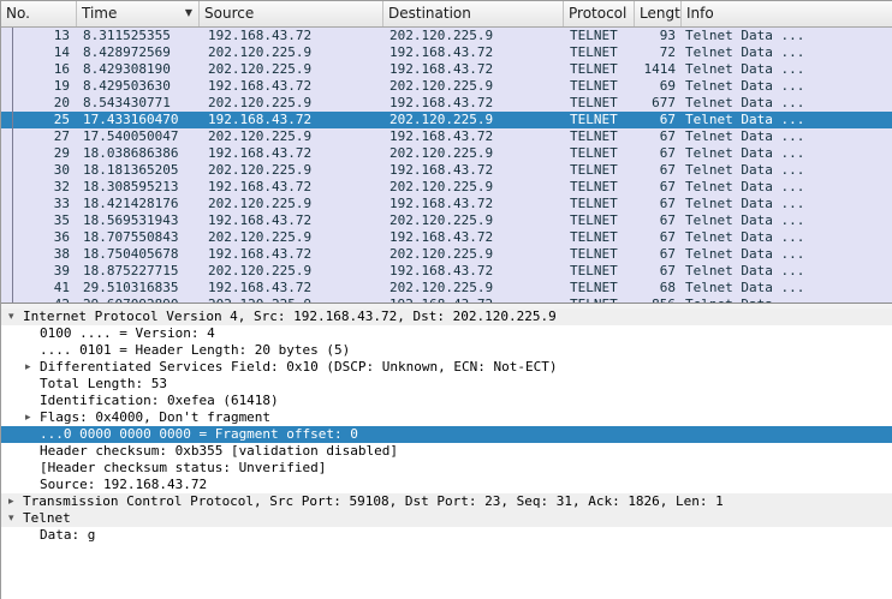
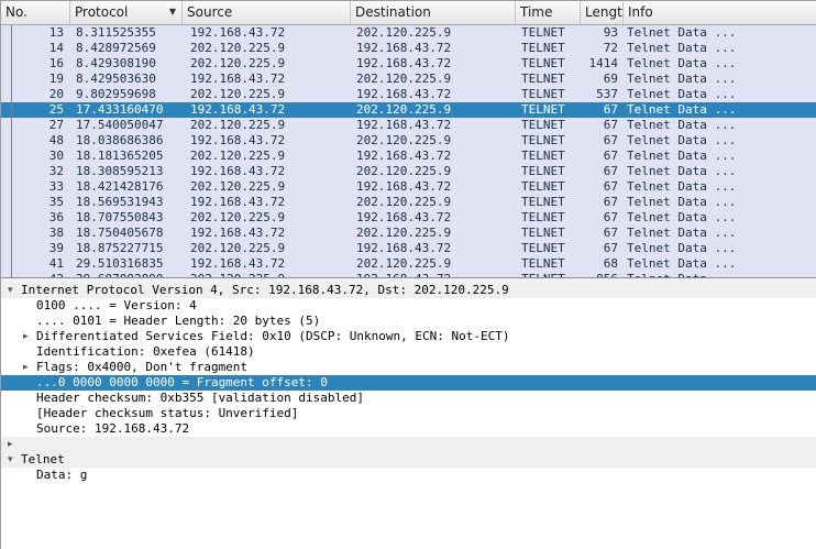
  No.
- Time
+ Protocol
  ▼
  Source
  Destination
- Protocol
+ Time
  Lengt
  Info
  13
  8.311525355
  192.168.43.72
  202.120.225.9
  TELNET
  93
  Telnet Data ...
  14
  8.428972569
  202.120.225.9
  192.168.43.72
  TELNET
  72
  Telnet Data ...
  16
  8.429308190
  202.120.225.9
  192.168.43.72
  TELNET
  1414
  Telnet Data ...
  19
  8.429503630
  192.168.43.72
  202.120.225.9
  TELNET
  69
  Telnet Data ...
  20
- 8.543430771
+ 9.802959698
  202.120.225.9
  192.168.43.72
  TELNET
- 677
+ 537
  Telnet Data ...
  25
  17.433160470
  192.168.43.72
  202.120.225.9
  TELNET
  67
  Telnet Data ...
  27
  17.540050047
  202.120.225.9
  192.168.43.72
  TELNET
  67
  Telnet Data ...
- 29
+ 48
  18.038686386
  192.168.43.72
  202.120.225.9
  TELNET
  67
  Telnet Data ...
  30
  18.181365205
  202.120.225.9
  192.168.43.72
  TELNET
  67
  Telnet Data ...
  32
  18.308595213
  192.168.43.72
  202.120.225.9
  TELNET
  67
  Telnet Data ...
  33
  18.421428176
  202.120.225.9
  192.168.43.72
  TELNET
  67
  Telnet Data ...
  35
  18.569531943
  192.168.43.72
  202.120.225.9
  TELNET
  67
  Telnet Data ...
  36
  18.707550843
  202.120.225.9
  192.168.43.72
  TELNET
  67
  Telnet Data ...
  38
  18.750405678
  192.168.43.72
  202.120.225.9
  TELNET
  67
  Telnet Data ...
  39
  18.875227715
  202.120.225.9
  192.168.43.72
  TELNET
  67
  Telnet Data ...
  41
  29.510316835
  192.168.43.72
  202.120.225.9
  TELNET
  68
  Telnet Data ...
  ▾
  Internet Protocol Version 4, Src: 192.168.43.72, Dst: 202.120.225.9
  0100 .... = Version: 4
  .... 0101 = Header Length: 20 bytes (5)
  ▸
  Differentiated Services Field: 0x10 (DSCP: Unknown, ECN: Not-ECT)
- Total Length: 53
  Identification: 0xefea (61418)
  ▸
  Flags: 0x4000, Don't fragment
  ...0 0000 0000 0000 = Fragment offset: 0
  Header checksum: 0xb355 [validation disabled]
  [Header checksum status: Unverified]
  Source: 192.168.43.72
  ▸
- Transmission Control Protocol, Src Port: 59108, Dst Port: 23, Seq: 31, Ack: 1826, Len: 1
  ▾
  Telnet
  Data: g
